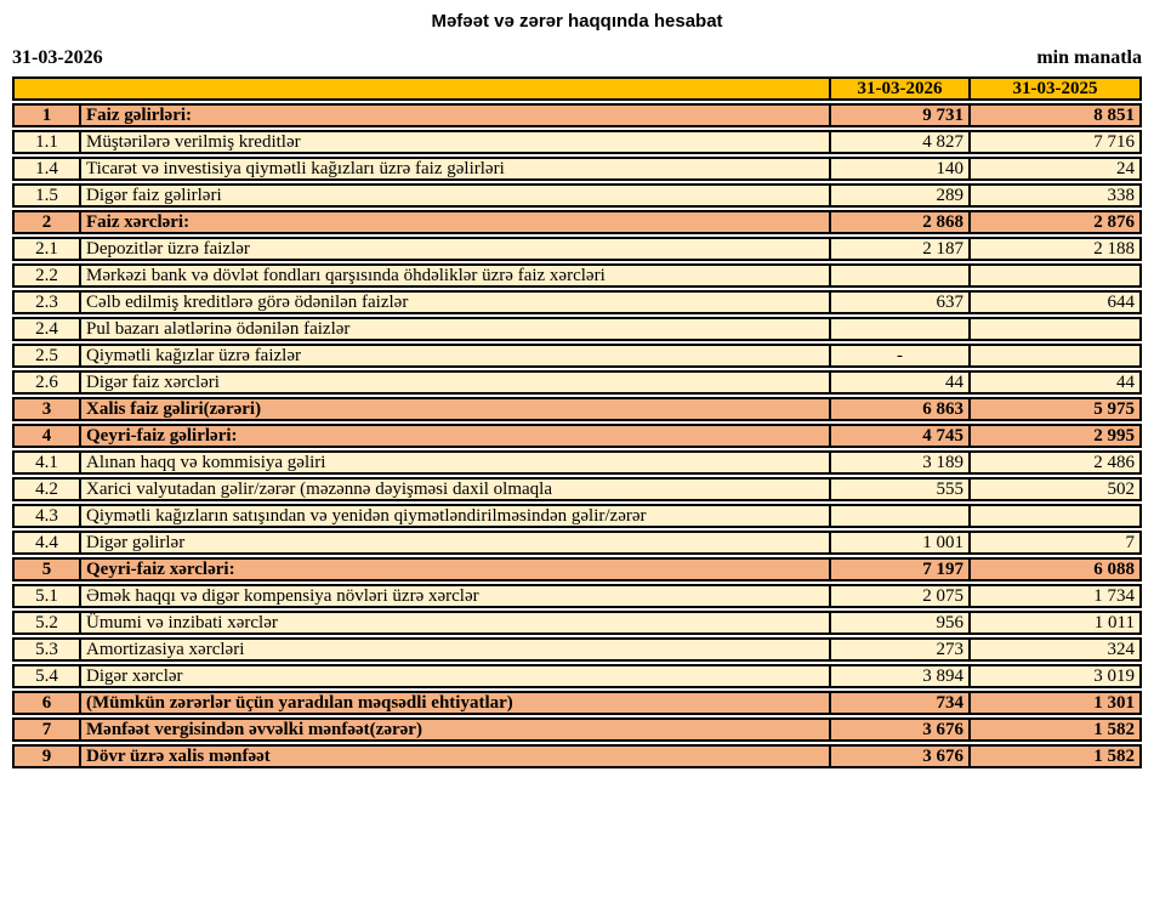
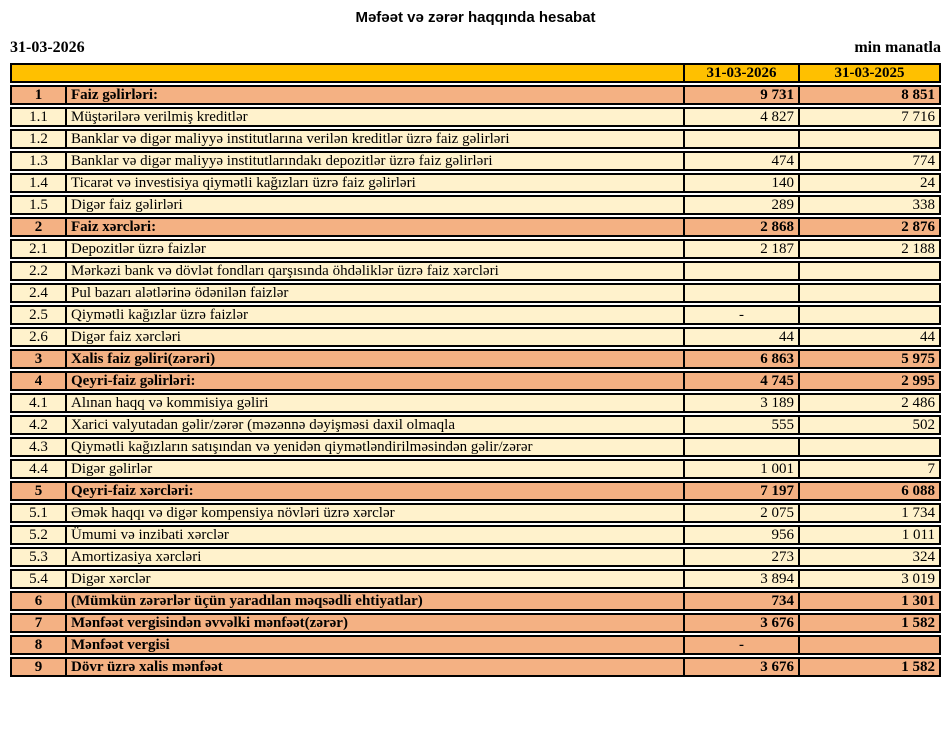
  Məfəət və zərər haqqında hesabat
  31-03-2026
  min manatla
  	31-03-2026	31-03-2025
  1	Faiz gəlirləri:	9 731	8 851
  1.1	Müştərilərə verilmiş kreditlər	4 827	7 716
+ 1.2	Banklar və digər maliyyə institutlarına verilən kreditlər üzrə faiz gəlirləri
+ 1.3	Banklar və digər maliyyə institutlarındakı depozitlər üzrə faiz gəlirləri	474	774
  1.4	Ticarət və investisiya qiymətli kağızları üzrə faiz gəlirləri	140	24
  1.5	Digər faiz gəlirləri	289	338
  2	Faiz xərcləri:	2 868	2 876
  2.1	Depozitlər üzrə faizlər	2 187	2 188
  2.2	Mərkəzi bank və dövlət fondları qarşısında öhdəliklər üzrə faiz xərcləri
- 2.3	Cəlb edilmiş kreditlərə görə ödənilən faizlər	637	644
  2.4	Pul bazarı alətlərinə ödənilən faizlər
  2.5	Qiymətli kağızlar üzrə faizlər	-
  2.6	Digər faiz xərcləri	44	44
  3	Xalis faiz gəliri(zərəri)	6 863	5 975
  4	Qeyri-faiz gəlirləri:	4 745	2 995
  4.1	Alınan haqq və kommisiya gəliri	3 189	2 486
  4.2	Xarici valyutadan gəlir/zərər (məzənnə dəyişməsi daxil olmaqla	555	502
  4.3	Qiymətli kağızların satışından və yenidən qiymətləndirilməsindən gəlir/zərər
  4.4	Digər gəlirlər	1 001	7
  5	Qeyri-faiz xərcləri:	7 197	6 088
  5.1	Əmək haqqı və digər kompensiya növləri üzrə xərclər	2 075	1 734
  5.2	Ümumi və inzibati xərclər	956	1 011
  5.3	Amortizasiya xərcləri	273	324
  5.4	Digər xərclər	3 894	3 019
  6	(Mümkün zərərlər üçün yaradılan məqsədli ehtiyatlar)	734	1 301
  7	Mənfəət vergisindən əvvəlki mənfəət(zərər)	3 676	1 582
+ 8	Mənfəət vergisi	-
  9	Dövr üzrə xalis mənfəət	3 676	1 582
